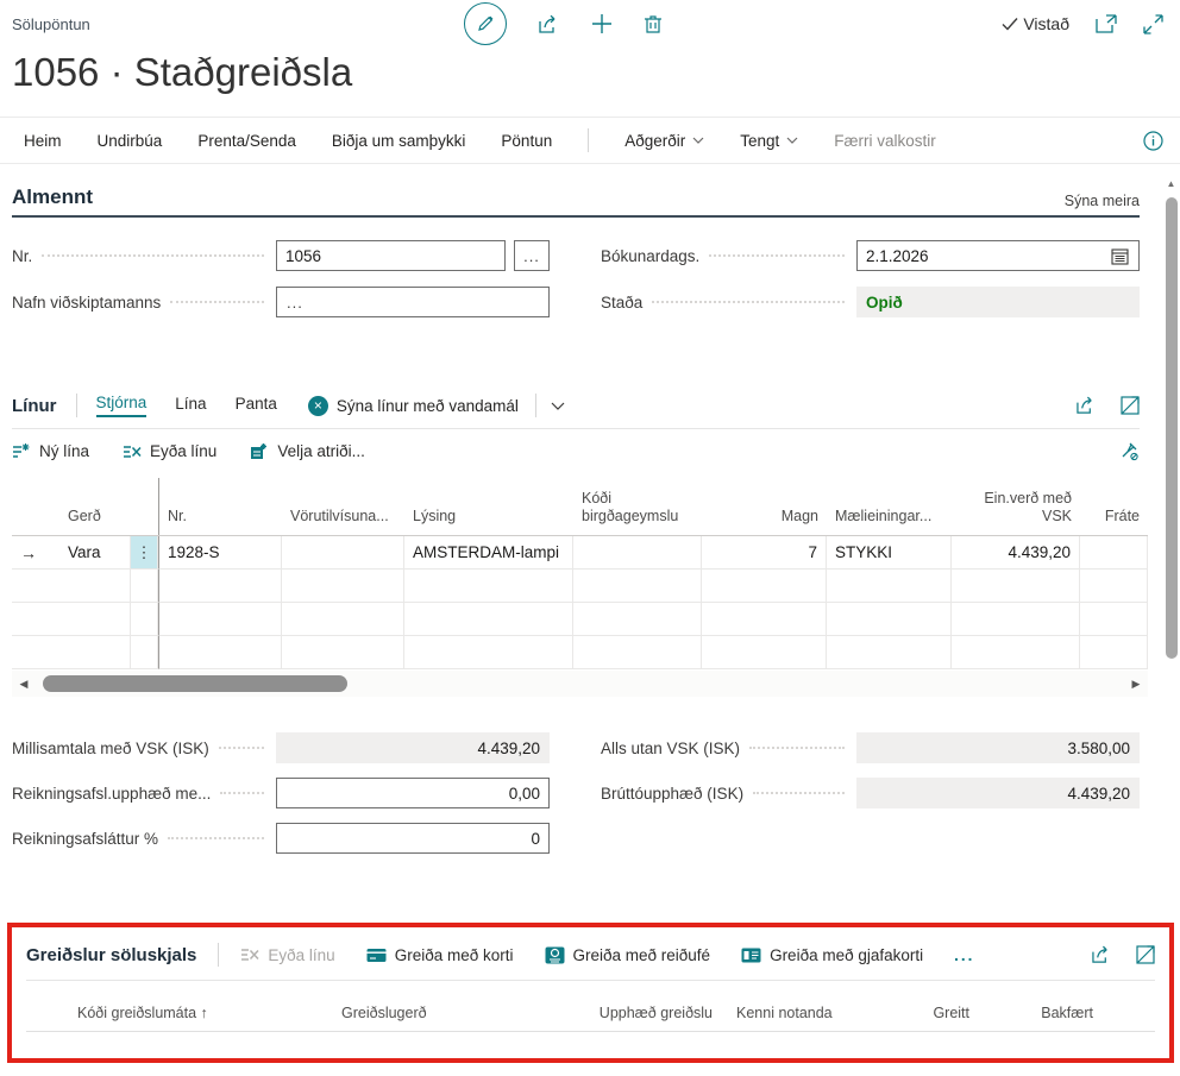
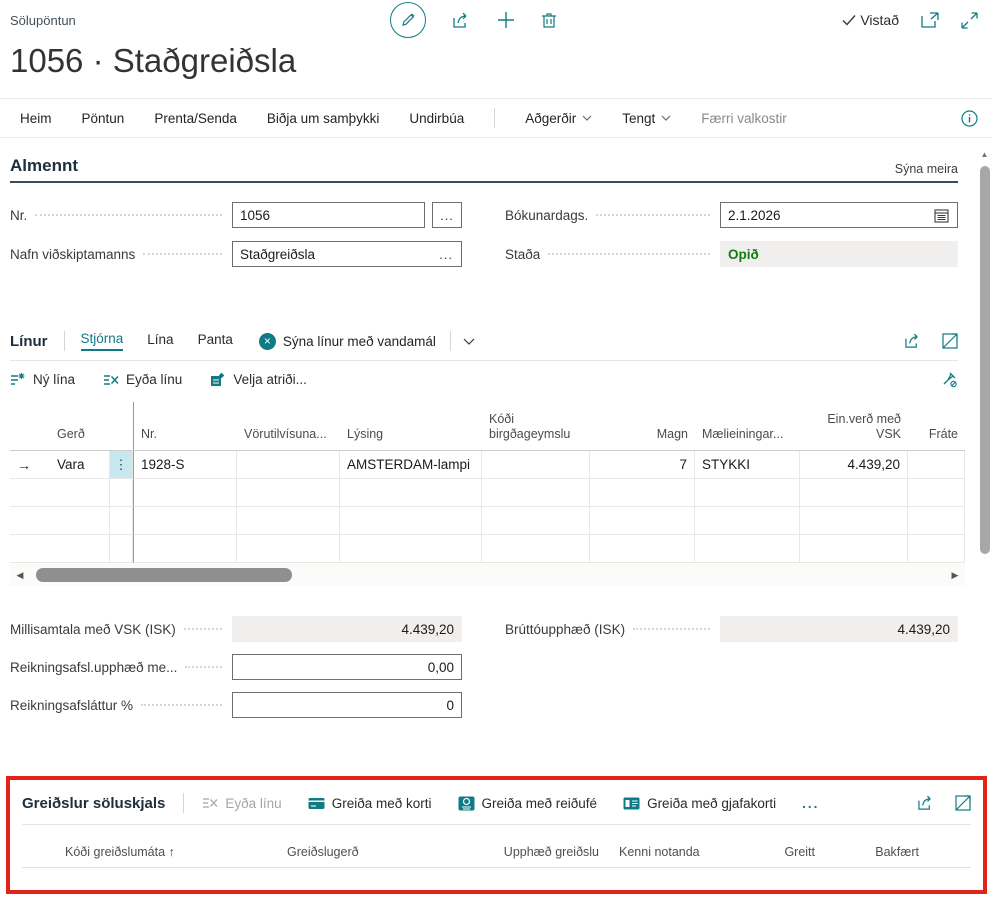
  Sölupöntun
  Vistað
  1056 · Staðgreiðsla
  Heim
- Undirbúa
+ Pöntun
  Prenta/Senda
  Biðja um samþykki
- Pöntun
+ Undirbúa
  Aðgerðir
  Tengt
  Færri valkostir
  Almennt
  Sýna meira
  Nr.
  1056
  ...
  Nafn viðskiptamanns
+ Staðgreiðsla
  ...
  Bókunardags.
  2.1.2026
  Staða
  Opið
  Línur
  Stjórna
  Lína
  Panta
  ×
  Sýna línur með vandamál
  Ný lína
  Eyða línu
  Velja atriði...
  Gerð
  Nr.
  Vörutilvísuna...
  Lýsing
  Kóði birgðageymslu
  Magn
  Mælieiningar...
  Ein.verð með VSK
  Fráte
  →
  Vara
  ⋮
  1928-S
  AMSTERDAM-lampi
  7
  STYKKI
  4.439,20
  ◀
  ▶
  Millisamtala með VSK (ISK)
  4.439,20
  Reikningsafsl.upphæð me...
  0,00
  Reikningsafsláttur %
  0
- Alls utan VSK (ISK)
- 3.580,00
  Brúttóupphæð (ISK)
  4.439,20
  Greiðslur söluskjals
  Eyða línu
  Greiða með korti
  Greiða með reiðufé
  Greiða með gjafakorti
  ...
  Kóði greiðslumáta ↑
  Greiðslugerð
  Upphæð greiðslu
  Kenni notanda
  Greitt
  Bakfært
  ▲
